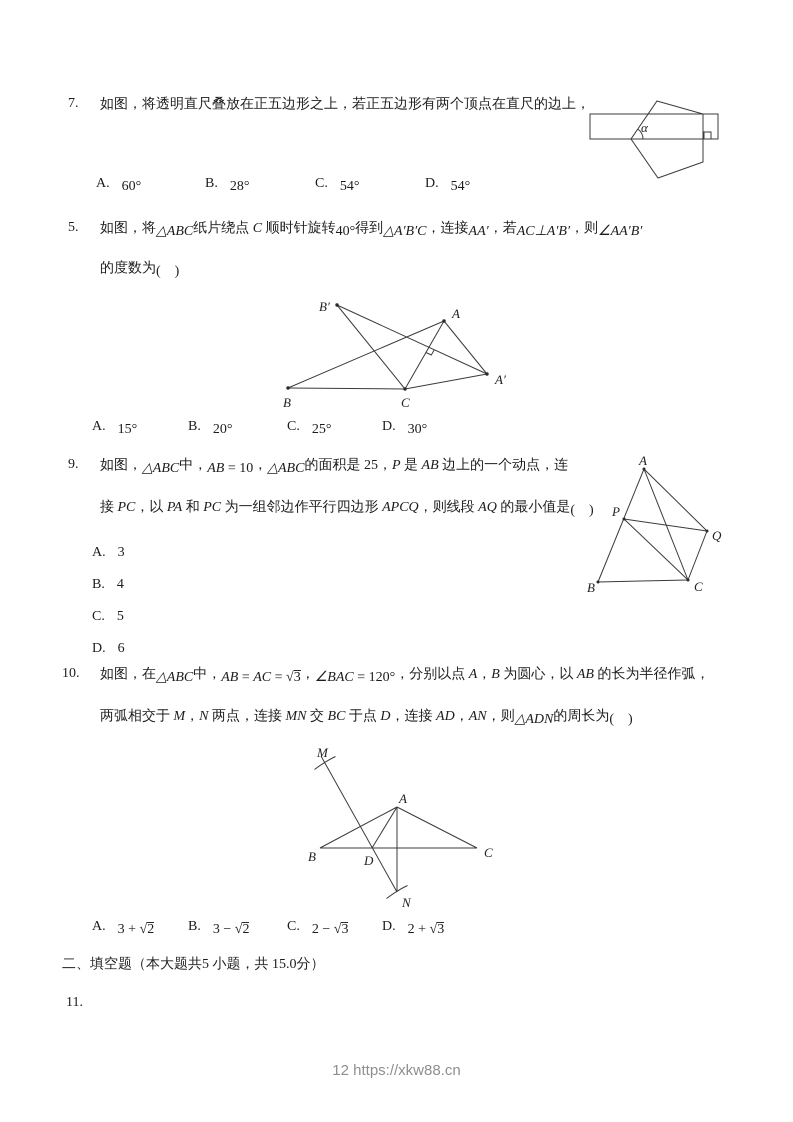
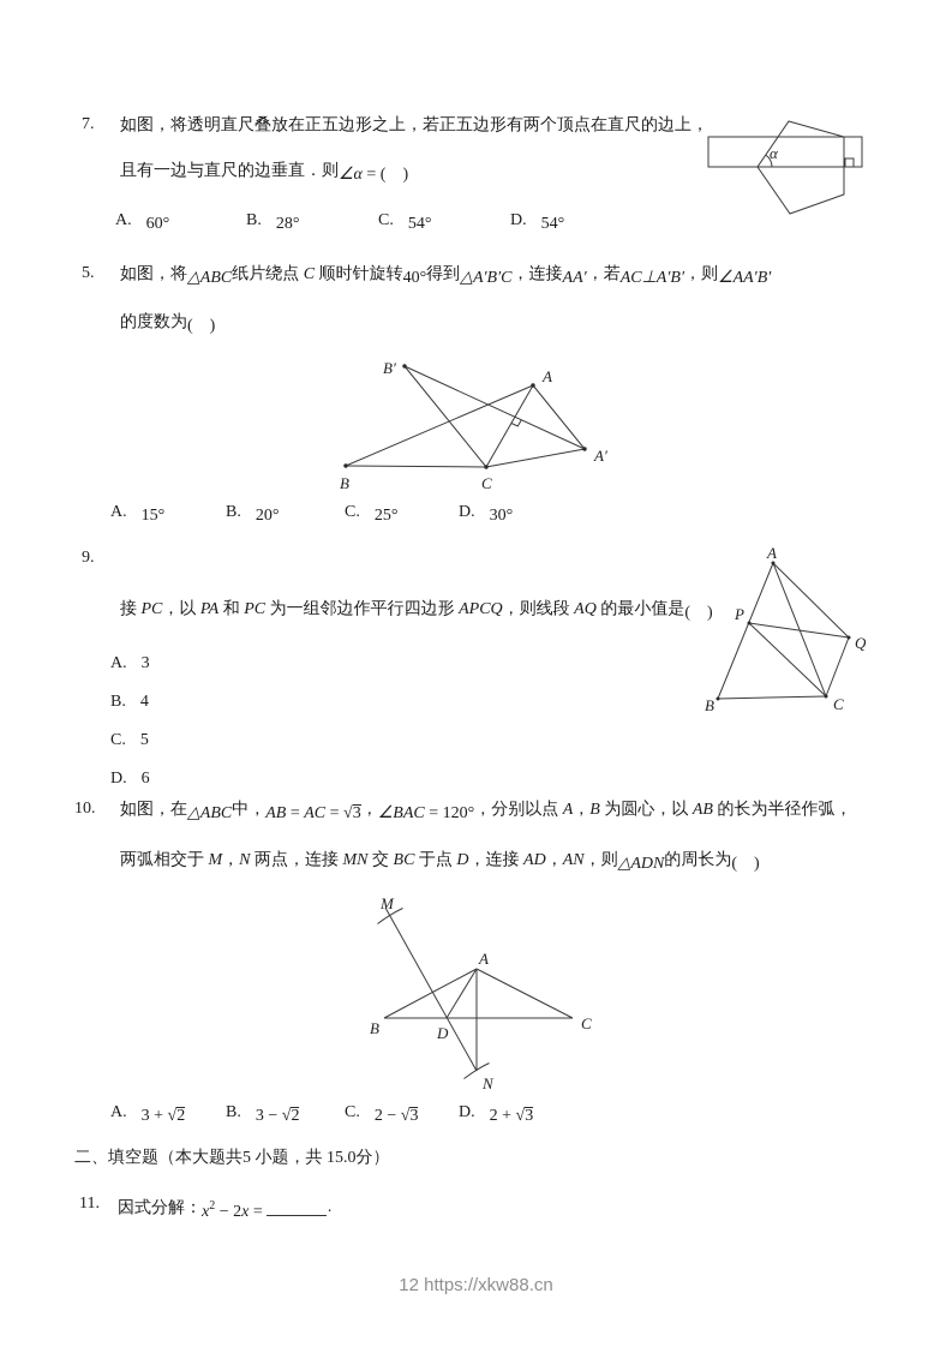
  7.
  如图，将透明直尺叠放在正五边形之上，若正五边形有两个顶点在直尺的边上，
+ 且有一边与直尺的边垂直．则∠α = ( )
  A. 60°
  B. 28°
  C. 54°
  D. 54°
  α
  5.
  如图，将△ABC纸片绕点 C 顺时针旋转40°得到△A′B′C，连接AA′，若AC⊥A′B′，则∠AA′B′
  的度数为( )
  B′
  A
  A′
  B
  C
  A. 15°
  B. 20°
  C. 25°
  D. 30°
  9.
- 如图，△ABC中，AB = 10，△ABC的面积是 25，P 是 AB 边上的一个动点，连
  接 PC，以 PA 和 PC 为一组邻边作平行四边形 APCQ，则线段 AQ 的最小值是( )
  A. 3
  B. 4
  C. 5
  D. 6
  A
  P
  Q
  B
  C
  10.
  如图，在△ABC中，AB = AC = √3，∠BAC = 120°，分别以点 A，B 为圆心，以 AB 的长为半径作弧，
  两弧相交于 M，N 两点，连接 MN 交 BC 于点 D，连接 AD，AN，则△ADN的周长为( )
  M
  A
  B
  D
  C
  N
  A. 3 + √2
  B. 3 − √2
  C. 2 − √3
  D. 2 + √3
  二、填空题（本大题共5 小题，共 15.0分）
  11.
+ 因式分解：x2 − 2x = ·
  12 https://xkw88.cn
